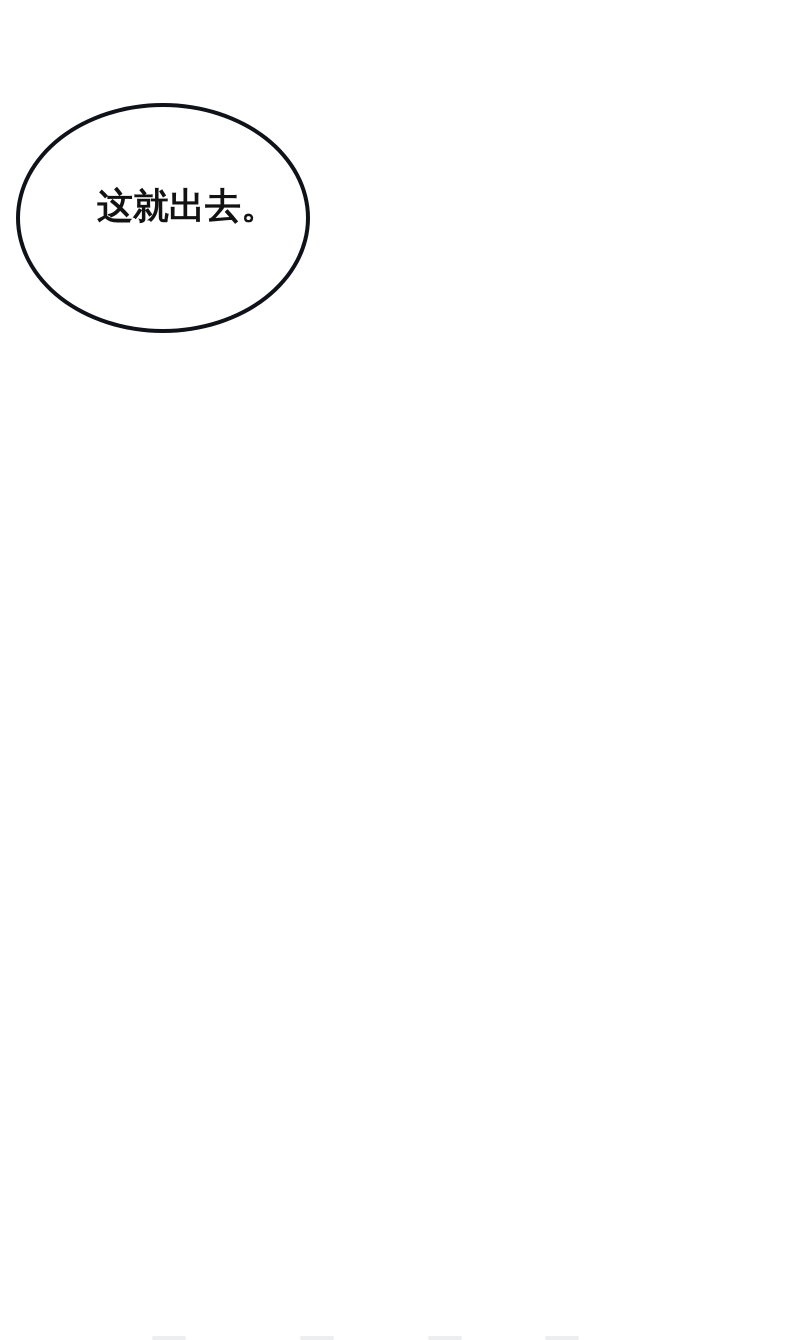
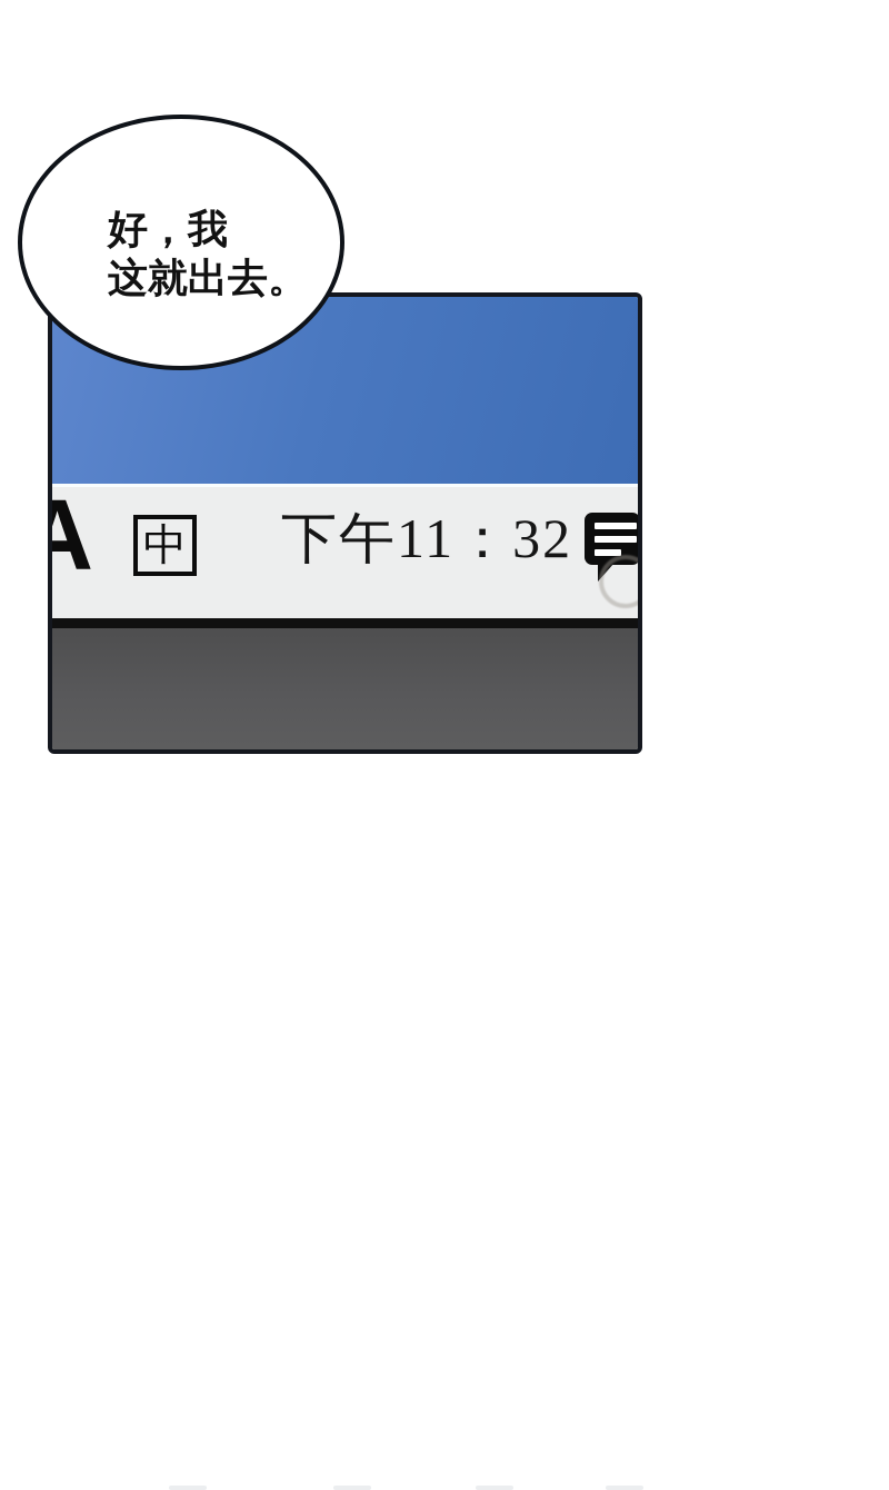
+ A
+ 中
+ 下午11：32
+ 好，我
  这就出去。
